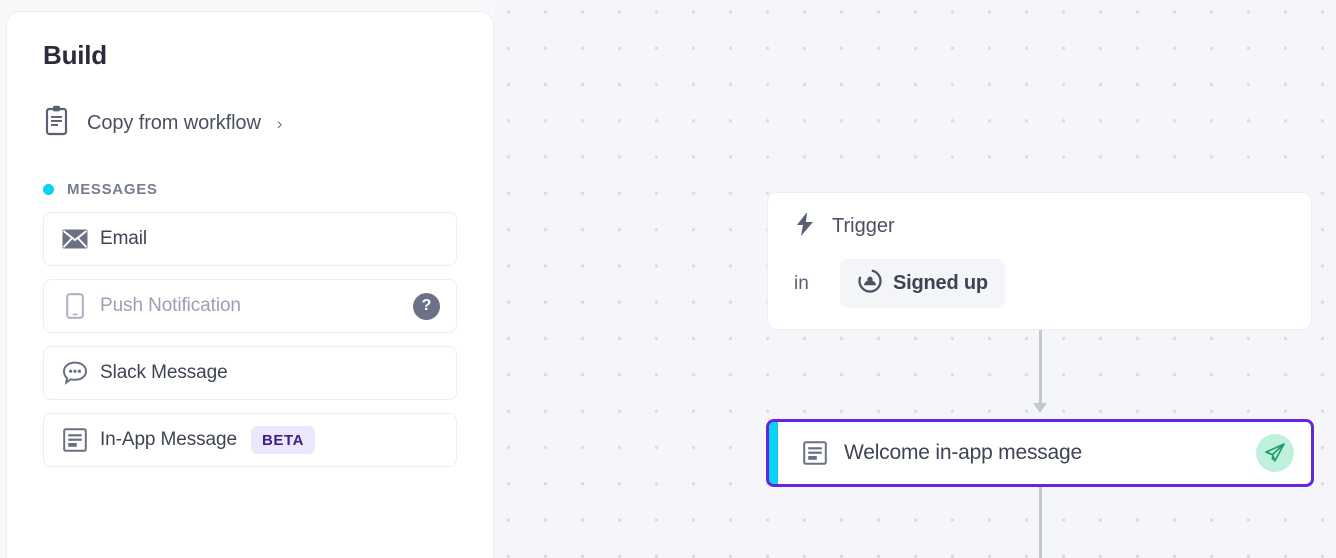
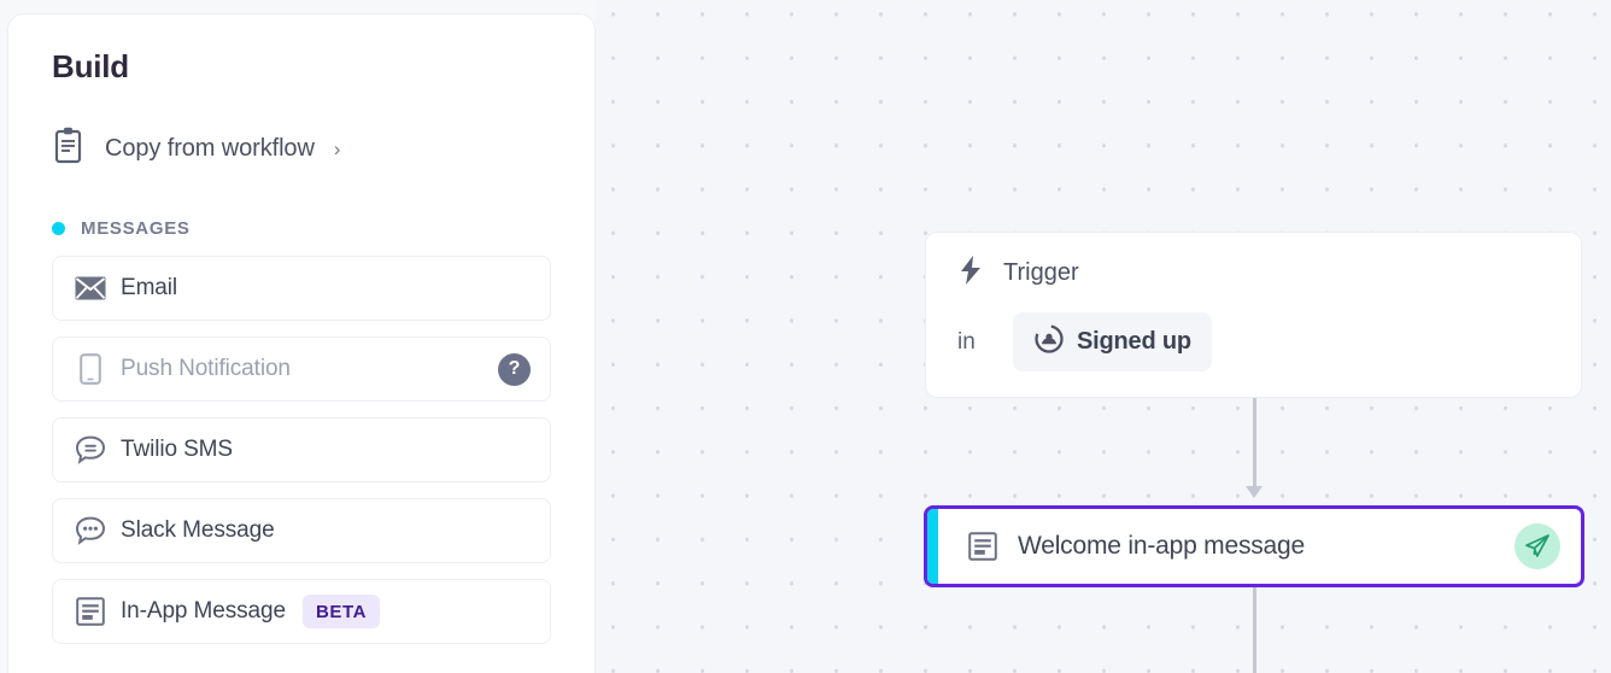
  Trigger
  in
  Signed up
  Welcome in-app message
  Build
  Copy from workflow
  ›
  MESSAGES
  Email
  Push Notification
  ?
+ Twilio SMS
  Slack Message
  In-App Message
  BETA
